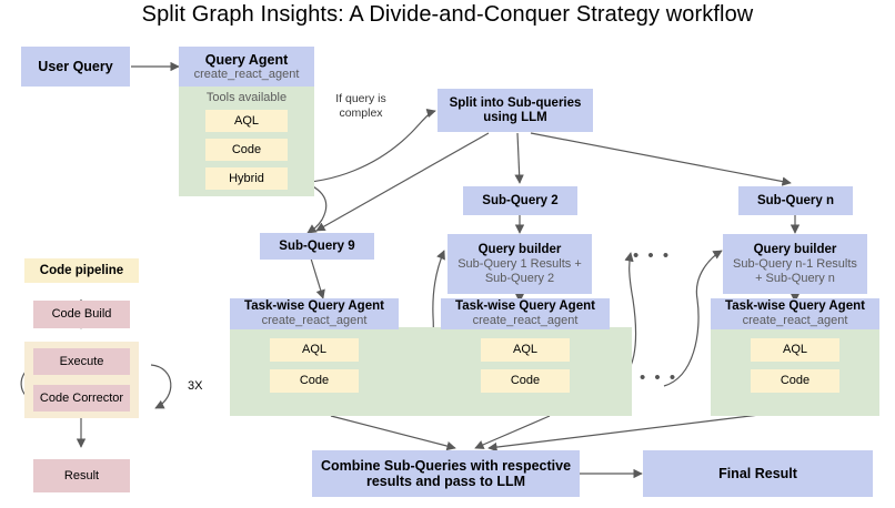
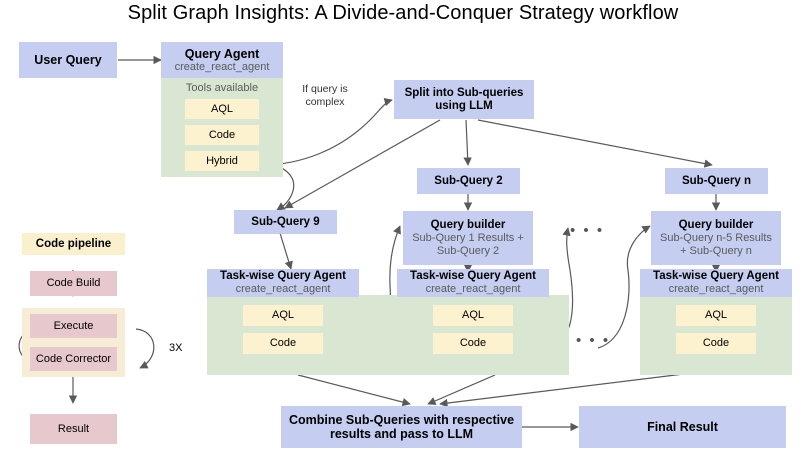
  Split Graph Insights: A Divide-and-Conquer Strategy workflow
  User Query
  Query Agent
  create_react_agent
  Tools available
  AQL
  Code
  Hybrid
  If query is
  complex
  Split into Sub-queries
  using LLM
  Sub-Query 2
  Sub-Query n
  Sub-Query 9
  Query builder
  Sub-Query 1 Results +
  Sub-Query 2
  Query builder
- Sub-Query n-1 Results
+ Sub-Query n-5 Results
  + Sub-Query n
  • • •
  • • •
  Task-wise Query Agent
  create_react_agent
  AQL
  Code
  Task-wise Query Agent
  create_react_agent
  AQL
  Code
  Task-wise Query Agent
  create_react_agent
  AQL
  Code
  Combine Sub-Queries with respective
  results and pass to LLM
  Final Result
  Code pipeline
  Code Build
  Execute
  Code Corrector
  3X
  Result
